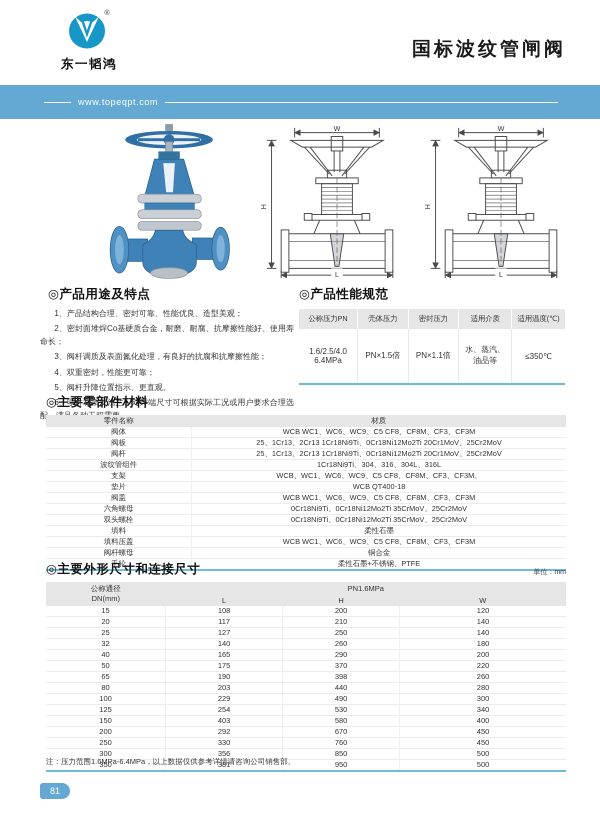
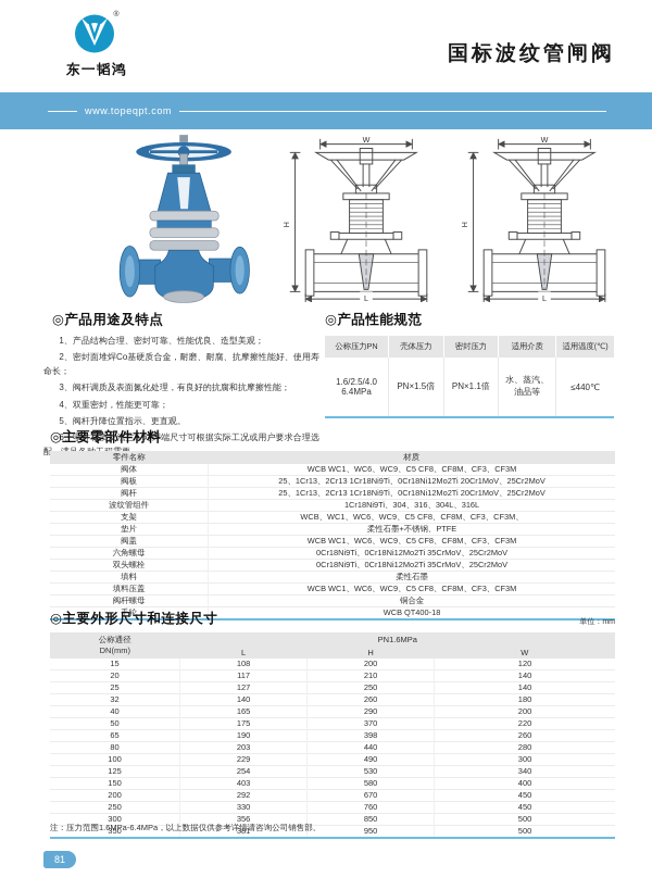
  东一韬鸿
  国标波纹管闸阀
  www.topeqpt.com
  W
  L
  W
  L
  ◎产品用途及特点
  1、产品结构合理、密封可靠、性能优良、造型美观；
  2、密封面堆焊Co基硬质合金，耐磨、耐腐、抗摩擦性能好、使用寿命长；
  3、阀杆调质及表面氮化处理，有良好的抗腐和抗摩擦性能；
  4、双重密封，性能更可靠；
  5、阀杆升降位置指示、更直观。
  6、零件材质及法兰、对焊端尺寸可根据实际工况或用户要求合理选配
  ◎产品性能规范
  公称压力PN	壳体压力	密封压力	适用介质	适用温度(℃)
- 1.6/2.5/4.0 6.4MPa	PN×1.5倍	PN×1.1倍	水、蒸汽、 油品等	≤350℃
+ 1.6/2.5/4.0 6.4MPa	PN×1.5倍	PN×1.1倍	水、蒸汽、 油品等	≤440℃
  ◎主要零部件材料
  零件名称	材质
  阀体	WCB WC1、WC6、WC9、C5 CF8、CF8M、CF3、CF3M
  阀板	25、1Cr13、2Cr13 1Cr18Ni9Ti、0Cr18Ni12Mo2Ti 20Cr1MoV、25Cr2MoV
  阀杆	25、1Cr13、2Cr13 1Cr18Ni9Ti、0Cr18Ni12Mo2Ti 20Cr1MoV、25Cr2MoV
  波纹管组件	1Cr18Ni9Ti、304、316、304L、316L
  支架	WCB、WC1、WC6、WC9、C5 CF8、CF8M、CF3、CF3M、
- 垫片	WCB QT400-18
+ 垫片	柔性石墨+不锈钢、PTFE
  阀盖	WCB WC1、WC6、WC9、C5 CF8、CF8M、CF3、CF3M
  六角螺母	0Cr18Ni9Ti、0Cr18Ni12Mo2Ti 35CrMoV、25Cr2MoV
  双头螺栓	0Cr18Ni9Ti、0Cr18Ni12Mo2Ti 35CrMoV、25Cr2MoV
  填料	柔性石墨
  填料压盖	WCB WC1、WC6、WC9、C5 CF8、CF8M、CF3、CF3M
  阀杆螺母	铜合金
- 手轮	柔性石墨+不锈钢、PTFE
+ 手轮	WCB QT400-18
  ◎主要外形尺寸和连接尺寸
  公称通径 DN(mm)	PN1.6MPa
  L	H	W
  15	108	200	120
  20	117	210	140
  25	127	250	140
  32	140	260	180
  40	165	290	200
  50	175	370	220
  65	190	398	260
  80	203	440	280
  100	229	490	300
  125	254	530	340
  150	403	580	400
  200	292	670	450
  250	330	760	450
  300	356	850	500
  350	381	950	500
  注：压力范围1.6MPa-6.4MPa，以上数据仅供参考详情请咨询公司销售部。
  81
